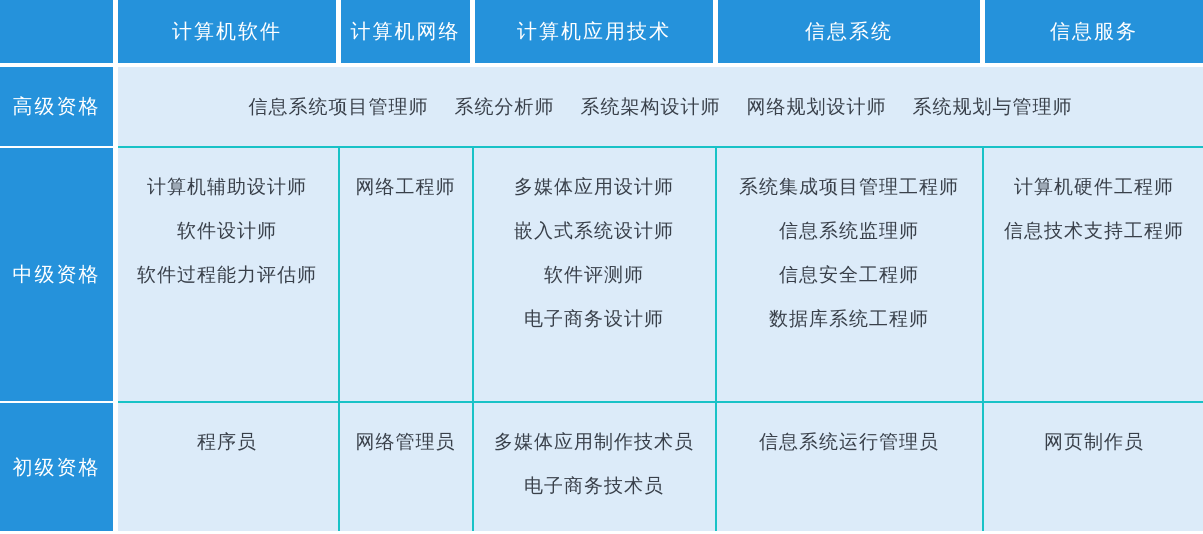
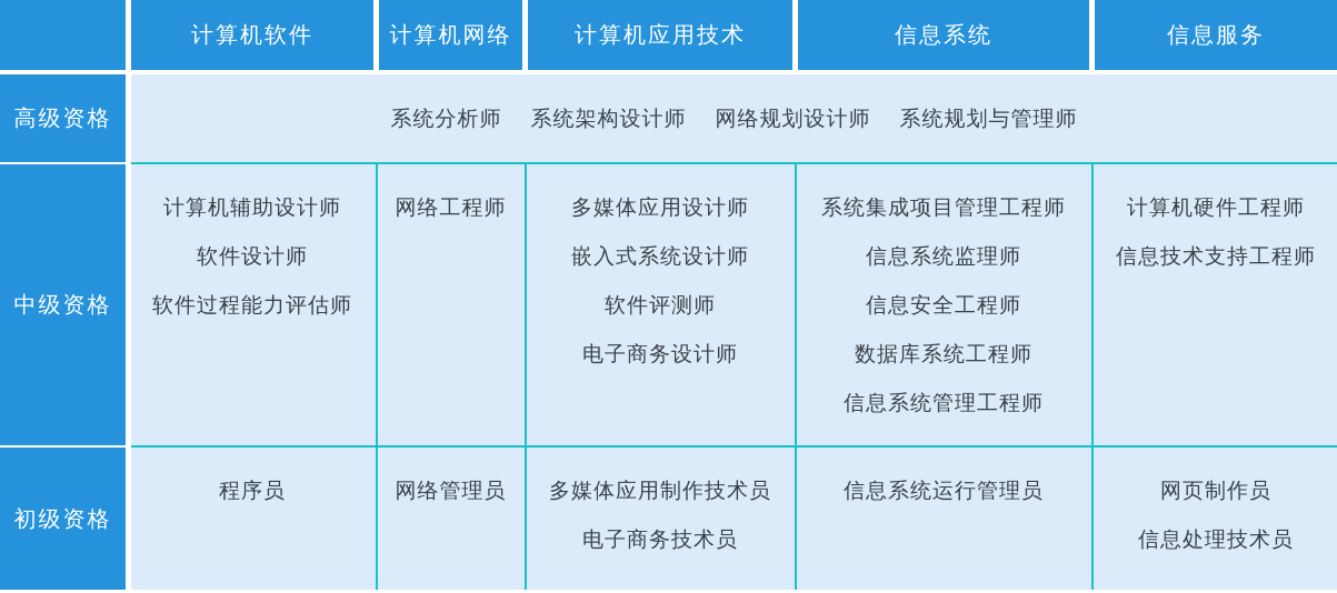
  计算机软件
  计算机网络
  计算机应用技术
  信息系统
  信息服务
  高级资格
  中级资格
  初级资格
- 信息系统项目管理师
  系统分析师
  系统架构设计师
  网络规划设计师
  系统规划与管理师
  计算机辅助设计师
  软件设计师
  软件过程能力评估师
  网络工程师
  多媒体应用设计师
  嵌入式系统设计师
  软件评测师
  电子商务设计师
  系统集成项目管理工程师
  信息系统监理师
  信息安全工程师
  数据库系统工程师
+ 信息系统管理工程师
  计算机硬件工程师
  信息技术支持工程师
  程序员
  网络管理员
  多媒体应用制作技术员
  电子商务技术员
  信息系统运行管理员
  网页制作员
+ 信息处理技术员
